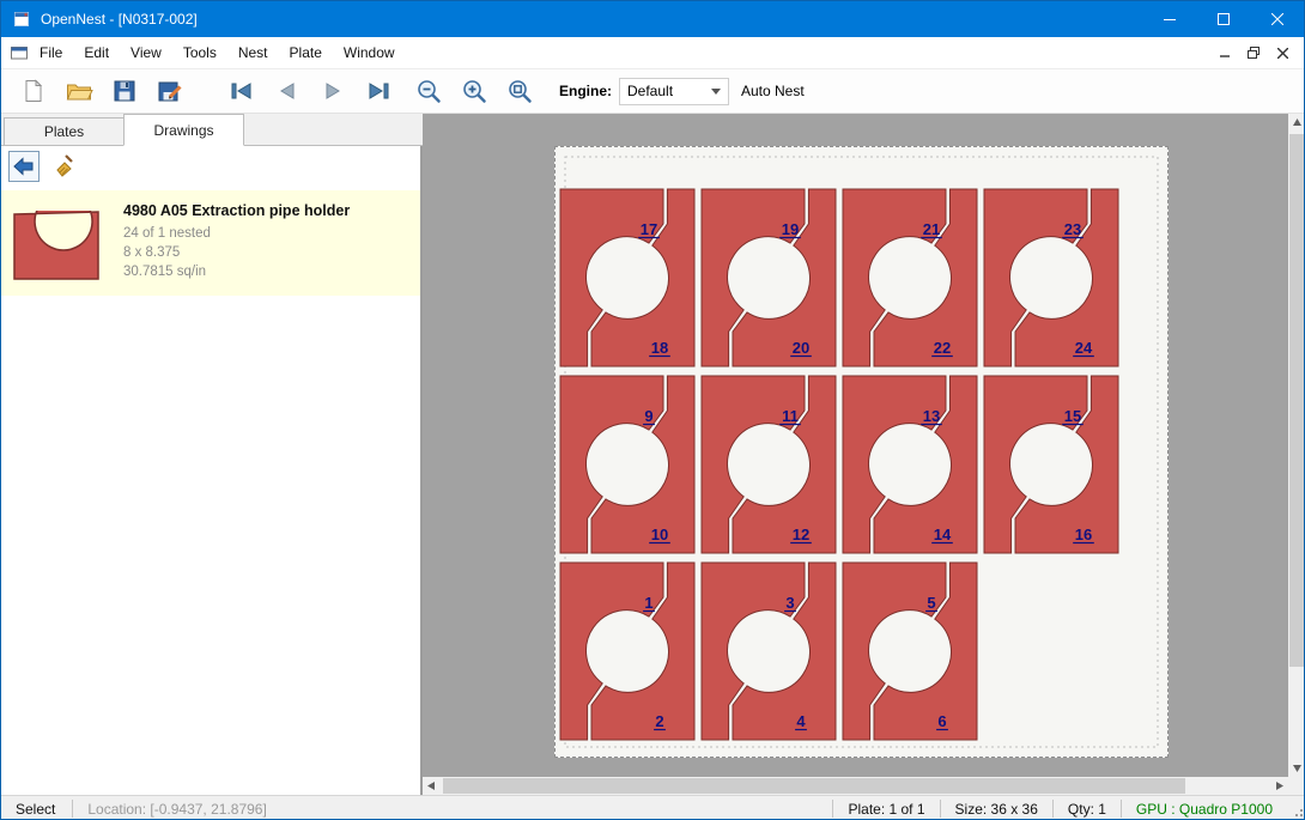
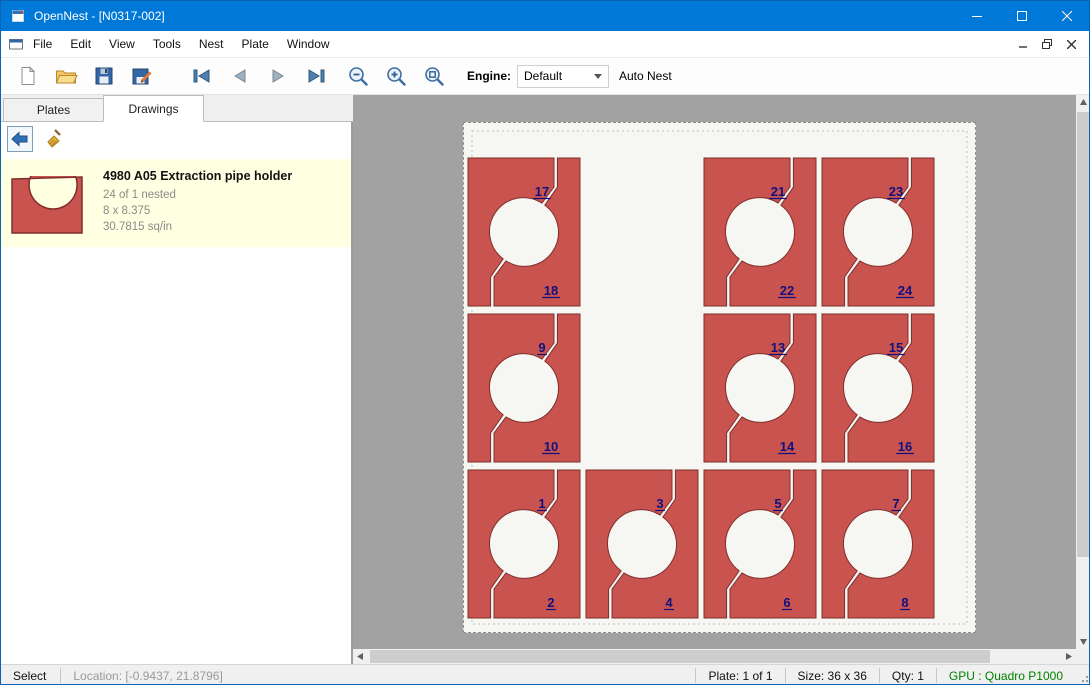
  OpenNest - [N0317-002]
  File
  Edit
  View
  Tools
  Nest
  Plate
  Window
  Engine:
  Default
  Auto Nest
  Plates
  Drawings
  4980 A05 Extraction pipe holder
  24 of 1 nested
  8 x 8.375
  30.7815 sq/in
  17
  18
- 19
- 20
  21
  22
  23
  24
  9
  10
- 11
- 12
  13
  14
  15
  16
  1
  2
  3
  4
  5
  6
+ 7
+ 8
  Select
  Location: [-0.9437, 21.8796]
  Plate: 1 of 1
  Size: 36 x 36
  Qty: 1
  GPU : Quadro P1000
